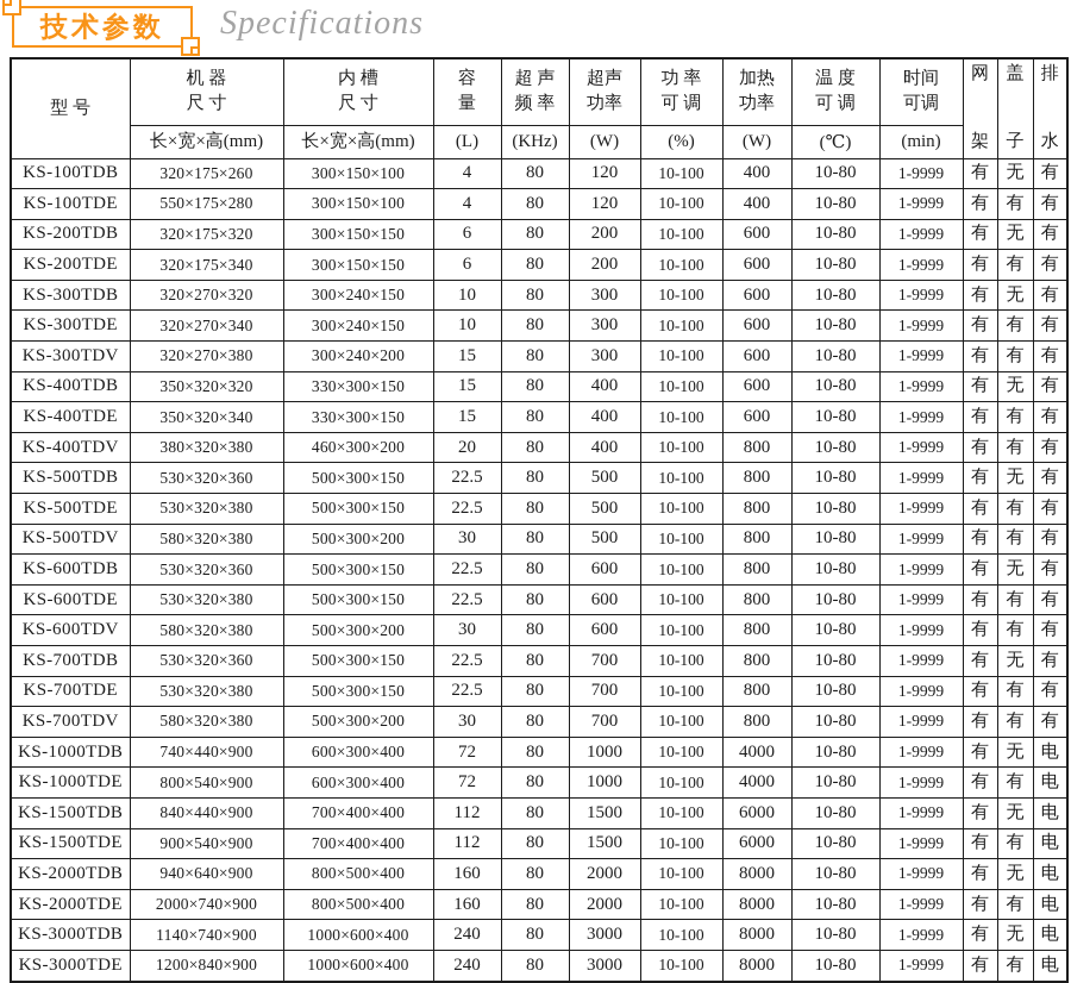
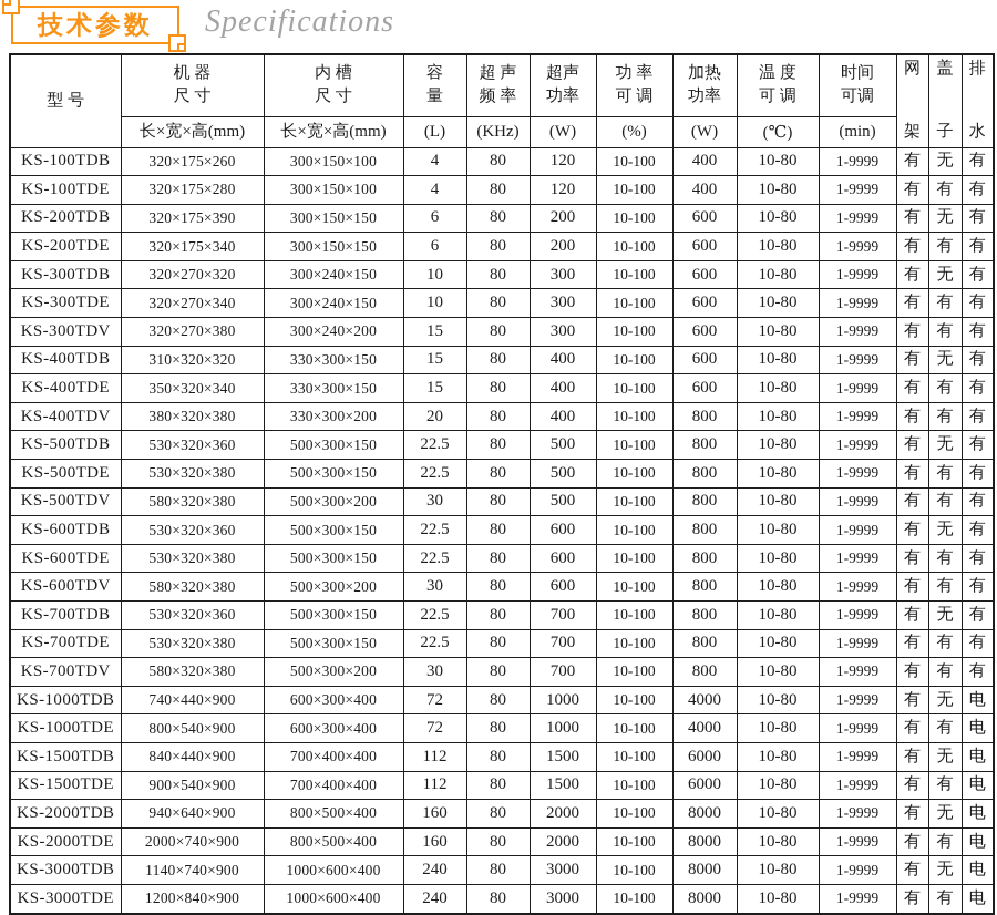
  技术参数
  Specifications
  型 号	机 器 尺 寸	内 槽 尺 寸	容 量	超 声 频 率	超声 功率	功 率 可 调	加热 功率	温 度 可 调	时间 可调	网 架	盖 子	排 水
  长×宽×高(mm)	长×宽×高(mm)	(L)	(KHz)	(W)	(%)	(W)	(℃)	(min)
  KS-100TDB	320×175×260	300×150×100	4	80	120	10-100	400	10-80	1-9999	有	无	有
- KS-100TDE	550×175×280	300×150×100	4	80	120	10-100	400	10-80	1-9999	有	有	有
+ KS-100TDE	320×175×280	300×150×100	4	80	120	10-100	400	10-80	1-9999	有	有	有
- KS-200TDB	320×175×320	300×150×150	6	80	200	10-100	600	10-80	1-9999	有	无	有
+ KS-200TDB	320×175×390	300×150×150	6	80	200	10-100	600	10-80	1-9999	有	无	有
  KS-200TDE	320×175×340	300×150×150	6	80	200	10-100	600	10-80	1-9999	有	有	有
  KS-300TDB	320×270×320	300×240×150	10	80	300	10-100	600	10-80	1-9999	有	无	有
  KS-300TDE	320×270×340	300×240×150	10	80	300	10-100	600	10-80	1-9999	有	有	有
  KS-300TDV	320×270×380	300×240×200	15	80	300	10-100	600	10-80	1-9999	有	有	有
- KS-400TDB	350×320×320	330×300×150	15	80	400	10-100	600	10-80	1-9999	有	无	有
+ KS-400TDB	310×320×320	330×300×150	15	80	400	10-100	600	10-80	1-9999	有	无	有
  KS-400TDE	350×320×340	330×300×150	15	80	400	10-100	600	10-80	1-9999	有	有	有
- KS-400TDV	380×320×380	460×300×200	20	80	400	10-100	800	10-80	1-9999	有	有	有
+ KS-400TDV	380×320×380	330×300×200	20	80	400	10-100	800	10-80	1-9999	有	有	有
  KS-500TDB	530×320×360	500×300×150	22.5	80	500	10-100	800	10-80	1-9999	有	无	有
  KS-500TDE	530×320×380	500×300×150	22.5	80	500	10-100	800	10-80	1-9999	有	有	有
  KS-500TDV	580×320×380	500×300×200	30	80	500	10-100	800	10-80	1-9999	有	有	有
  KS-600TDB	530×320×360	500×300×150	22.5	80	600	10-100	800	10-80	1-9999	有	无	有
  KS-600TDE	530×320×380	500×300×150	22.5	80	600	10-100	800	10-80	1-9999	有	有	有
  KS-600TDV	580×320×380	500×300×200	30	80	600	10-100	800	10-80	1-9999	有	有	有
  KS-700TDB	530×320×360	500×300×150	22.5	80	700	10-100	800	10-80	1-9999	有	无	有
  KS-700TDE	530×320×380	500×300×150	22.5	80	700	10-100	800	10-80	1-9999	有	有	有
  KS-700TDV	580×320×380	500×300×200	30	80	700	10-100	800	10-80	1-9999	有	有	有
  KS-1000TDB	740×440×900	600×300×400	72	80	1000	10-100	4000	10-80	1-9999	有	无	电
  KS-1000TDE	800×540×900	600×300×400	72	80	1000	10-100	4000	10-80	1-9999	有	有	电
  KS-1500TDB	840×440×900	700×400×400	112	80	1500	10-100	6000	10-80	1-9999	有	无	电
  KS-1500TDE	900×540×900	700×400×400	112	80	1500	10-100	6000	10-80	1-9999	有	有	电
  KS-2000TDB	940×640×900	800×500×400	160	80	2000	10-100	8000	10-80	1-9999	有	无	电
  KS-2000TDE	2000×740×900	800×500×400	160	80	2000	10-100	8000	10-80	1-9999	有	有	电
  KS-3000TDB	1140×740×900	1000×600×400	240	80	3000	10-100	8000	10-80	1-9999	有	无	电
  KS-3000TDE	1200×840×900	1000×600×400	240	80	3000	10-100	8000	10-80	1-9999	有	有	电
